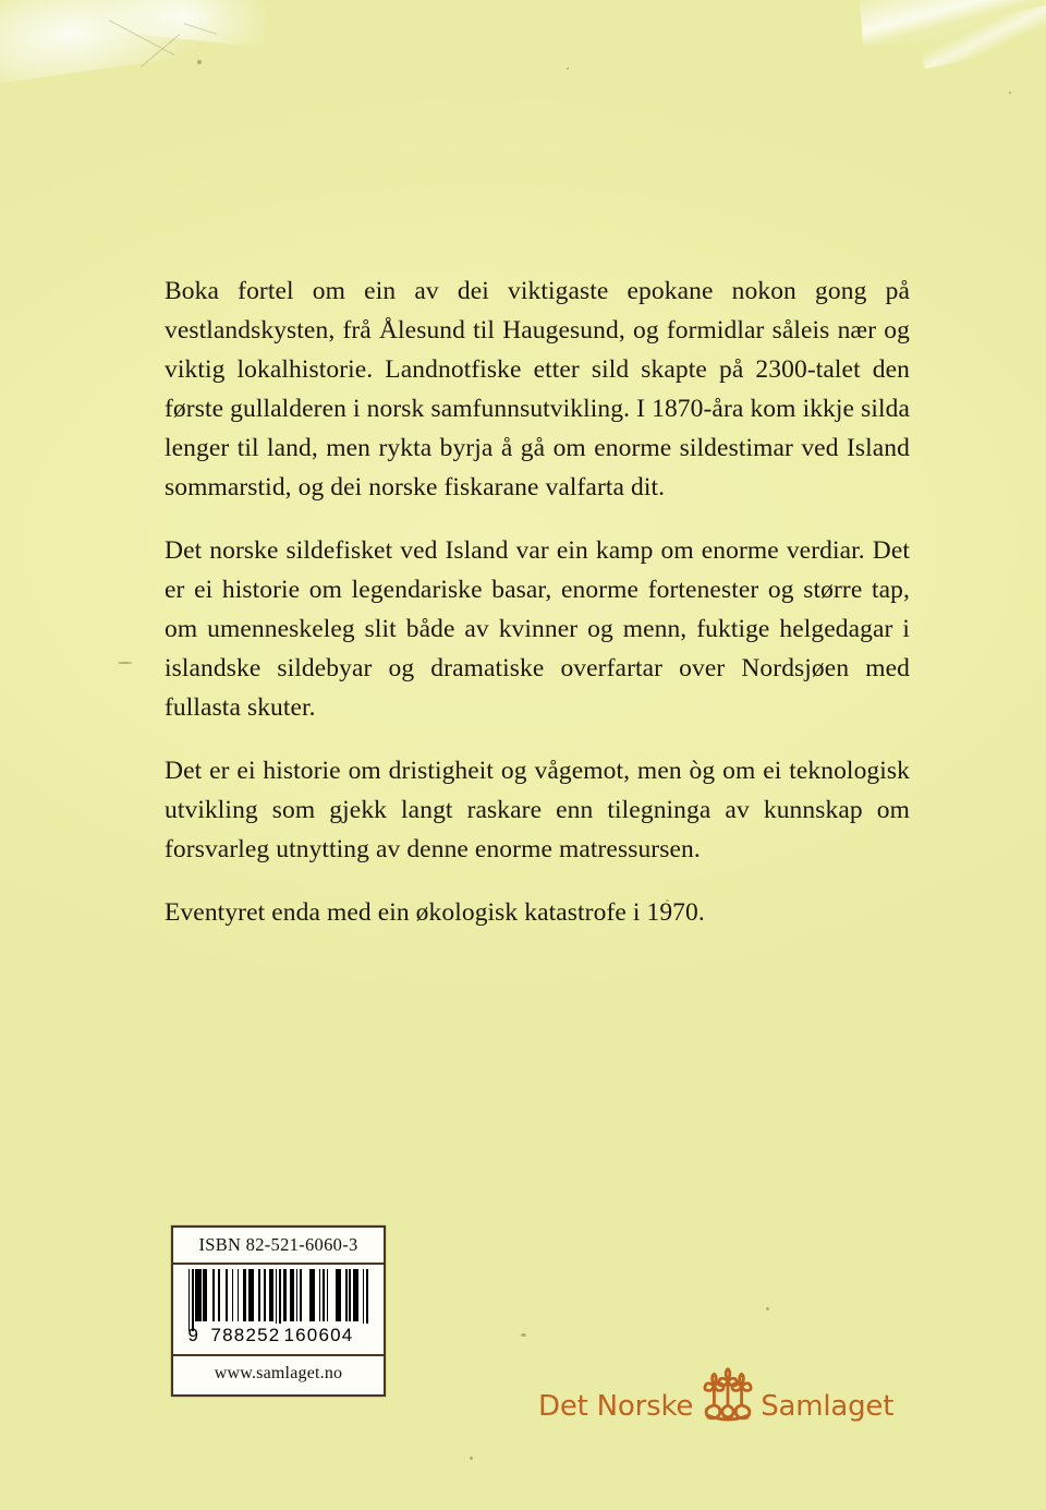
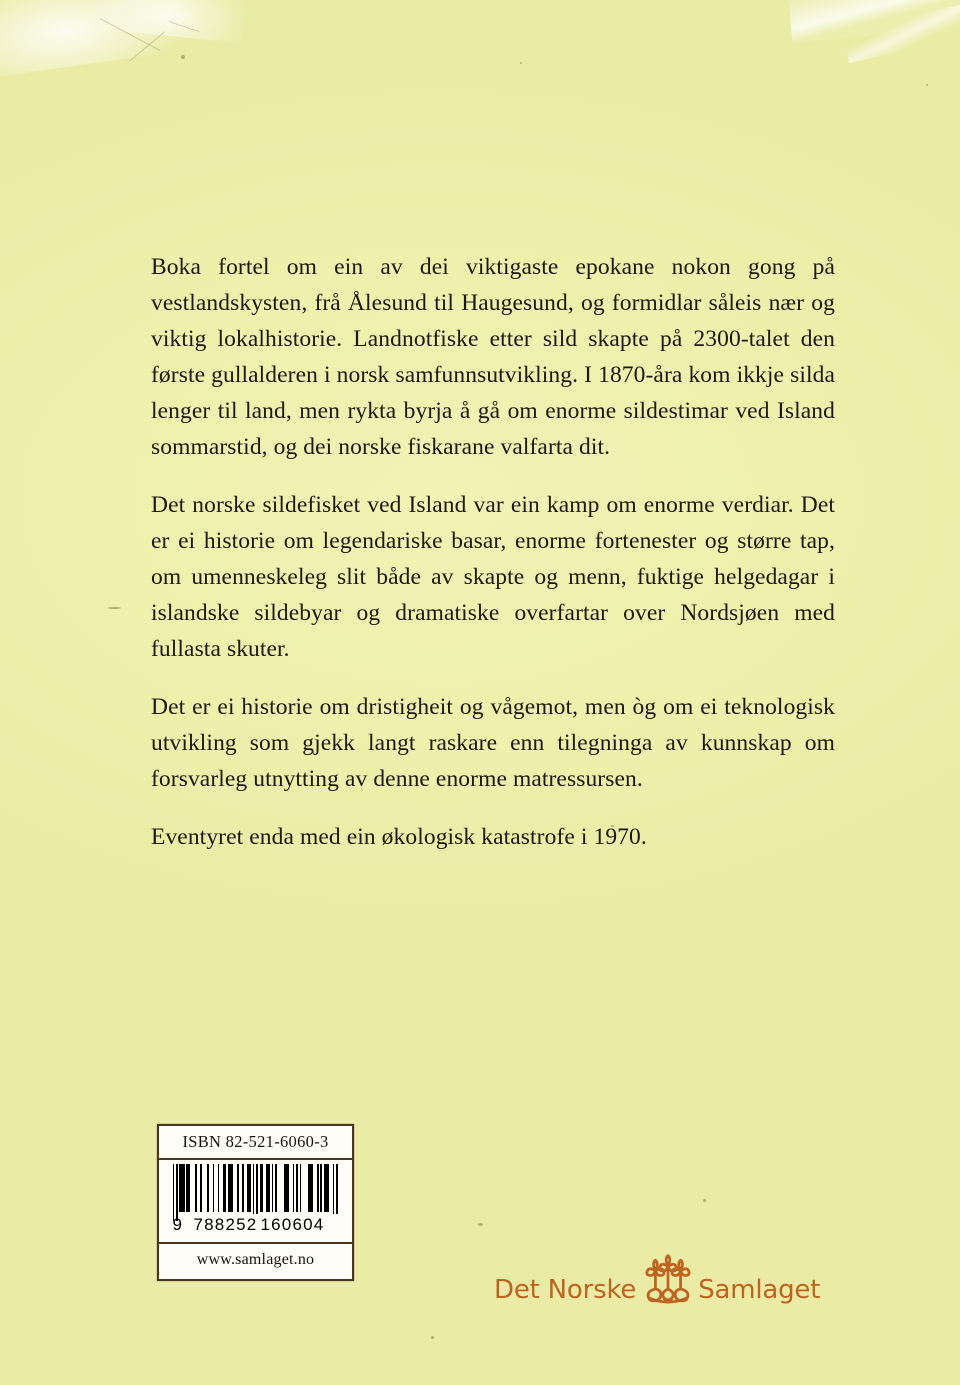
  Boka fortel om ein av dei viktigaste epokane nokon gong på vestlandskysten, frå Ålesund til Haugesund, og formidlar såleis nær og viktig lokalhistorie. Landnotfiske etter sild skapte på 2300-talet den første gullalderen i norsk samfunnsutvikling. I 1870-åra kom ikkje silda lenger til land, men rykta byrja å gå om enorme sildestimar ved Island sommarstid, og dei norske fiskarane valfarta dit.
- Det norske sildefisket ved Island var ein kamp om enorme verdiar. Det er ei historie om legendariske basar, enorme fortenester og større tap, om umenneskeleg slit både av kvinner og menn, fuktige helgedagar i islandske sildebyar og dramatiske overfartar over Nordsjøen med fullasta skuter.
+ Det norske sildefisket ved Island var ein kamp om enorme verdiar. Det er ei historie om legendariske basar, enorme fortenester og større tap, om umenneskeleg slit både av skapte og menn, fuktige helgedagar i islandske sildebyar og dramatiske overfartar over Nordsjøen med fullasta skuter.
  Det er ei historie om dristigheit og vågemot, men òg om ei teknologisk utvikling som gjekk langt raskare enn tilegninga av kunnskap om forsvarleg utnytting av denne enorme matressursen.
  Eventyret enda med ein økologisk katastrofe i 1970.
  ISBN 82-521-6060-3
  9
  788252
  160604
  www.samlaget.no
  Det Norske
  Samlaget
